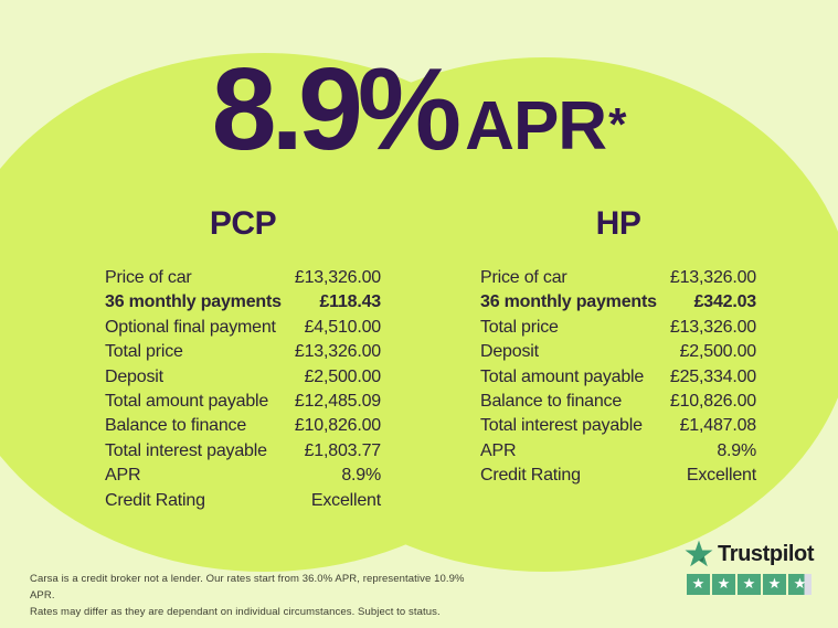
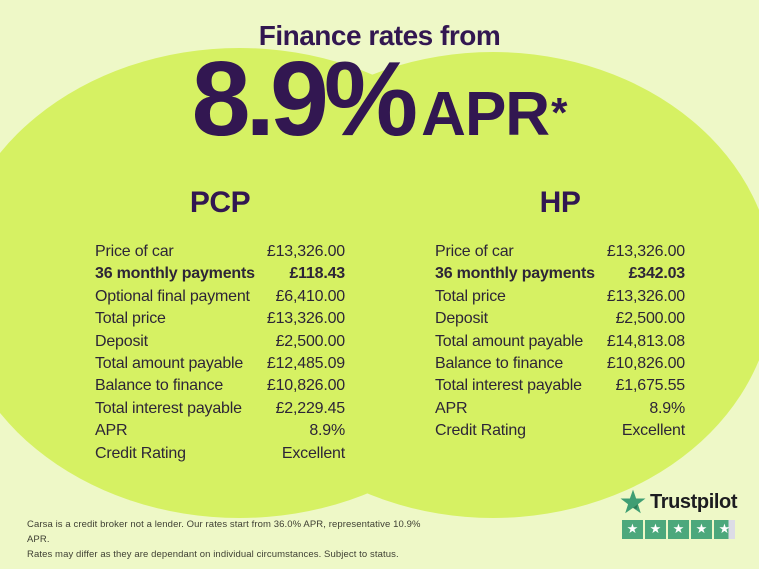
+ Finance rates from
  8.9%
  APR
  *
  PCP
  Price of car
  £13,326.00
  36 monthly payments
  £118.43
  Optional final payment
- £4,510.00
+ £6,410.00
  Total price
  £13,326.00
  Deposit
  £2,500.00
  Total amount payable
  £12,485.09
  Balance to finance
  £10,826.00
  Total interest payable
- £1,803.77
+ £2,229.45
  APR
  8.9%
  Credit Rating
  Excellent
  HP
  Price of car
  £13,326.00
  36 monthly payments
  £342.03
  Total price
  £13,326.00
  Deposit
  £2,500.00
  Total amount payable
- £25,334.00
+ £14,813.08
  Balance to finance
  £10,826.00
  Total interest payable
- £1,487.08
+ £1,675.55
  APR
  8.9%
  Credit Rating
  Excellent
  Carsa is a credit broker not a lender. Our rates start from 36.0% APR, representative 10.9% APR.
  Rates may differ as they are dependant on individual circumstances. Subject to status.
  Trustpilot
  ★
  ★
  ★
  ★
  ★
